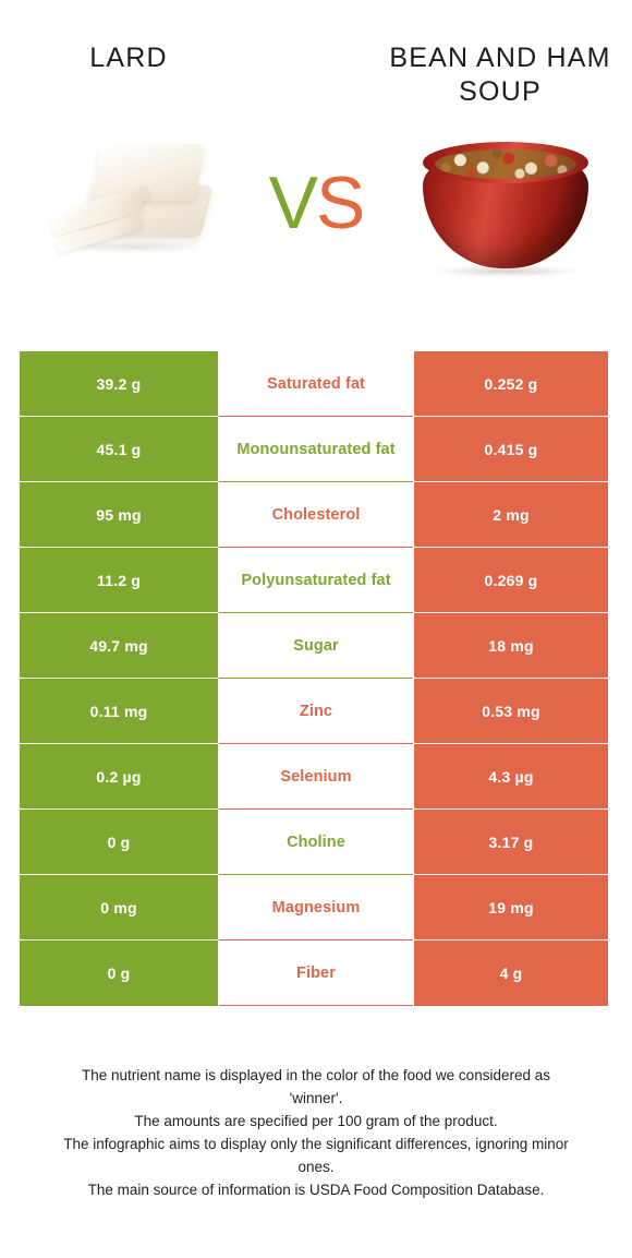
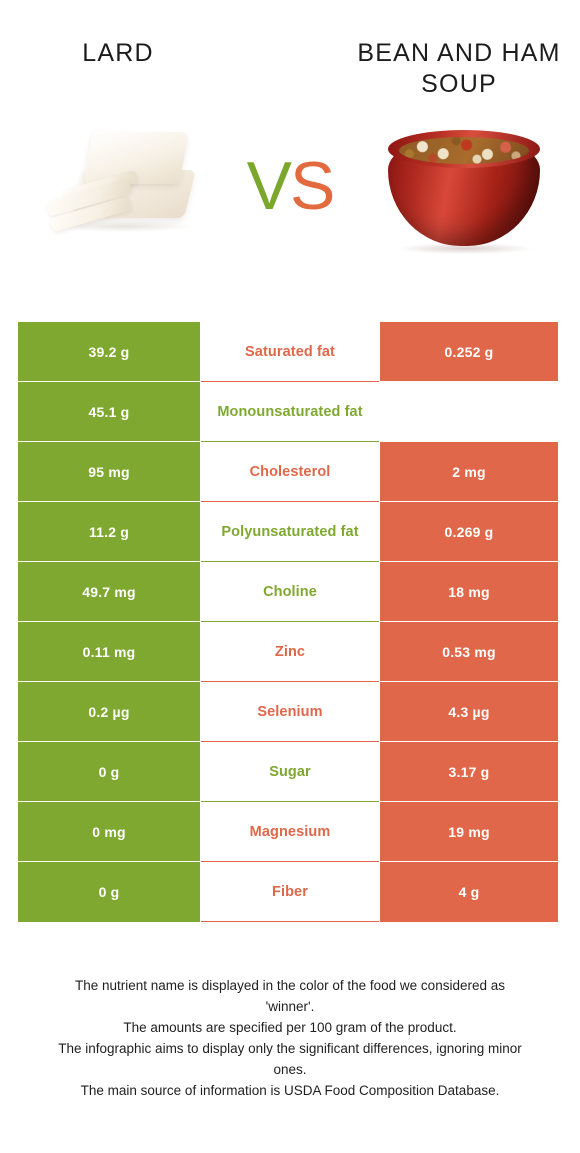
  LARD
  BEAN AND HAM SOUP
  VS
  39.2 g
  Saturated fat
  0.252 g
  45.1 g
  Monounsaturated fat
- 0.415 g
  95 mg
  Cholesterol
  2 mg
  11.2 g
  Polyunsaturated fat
  0.269 g
  49.7 mg
- Sugar
+ Choline
  18 mg
  0.11 mg
  Zinc
  0.53 mg
  0.2 µg
  Selenium
  4.3 µg
  0 g
- Choline
+ Sugar
  3.17 g
  0 mg
  Magnesium
  19 mg
  0 g
  Fiber
  4 g
  The nutrient name is displayed in the color of the food we considered as
  'winner'.
  The amounts are specified per 100 gram of the product.
  The infographic aims to display only the significant differences, ignoring minor
  ones.
  The main source of information is USDA Food Composition Database.
